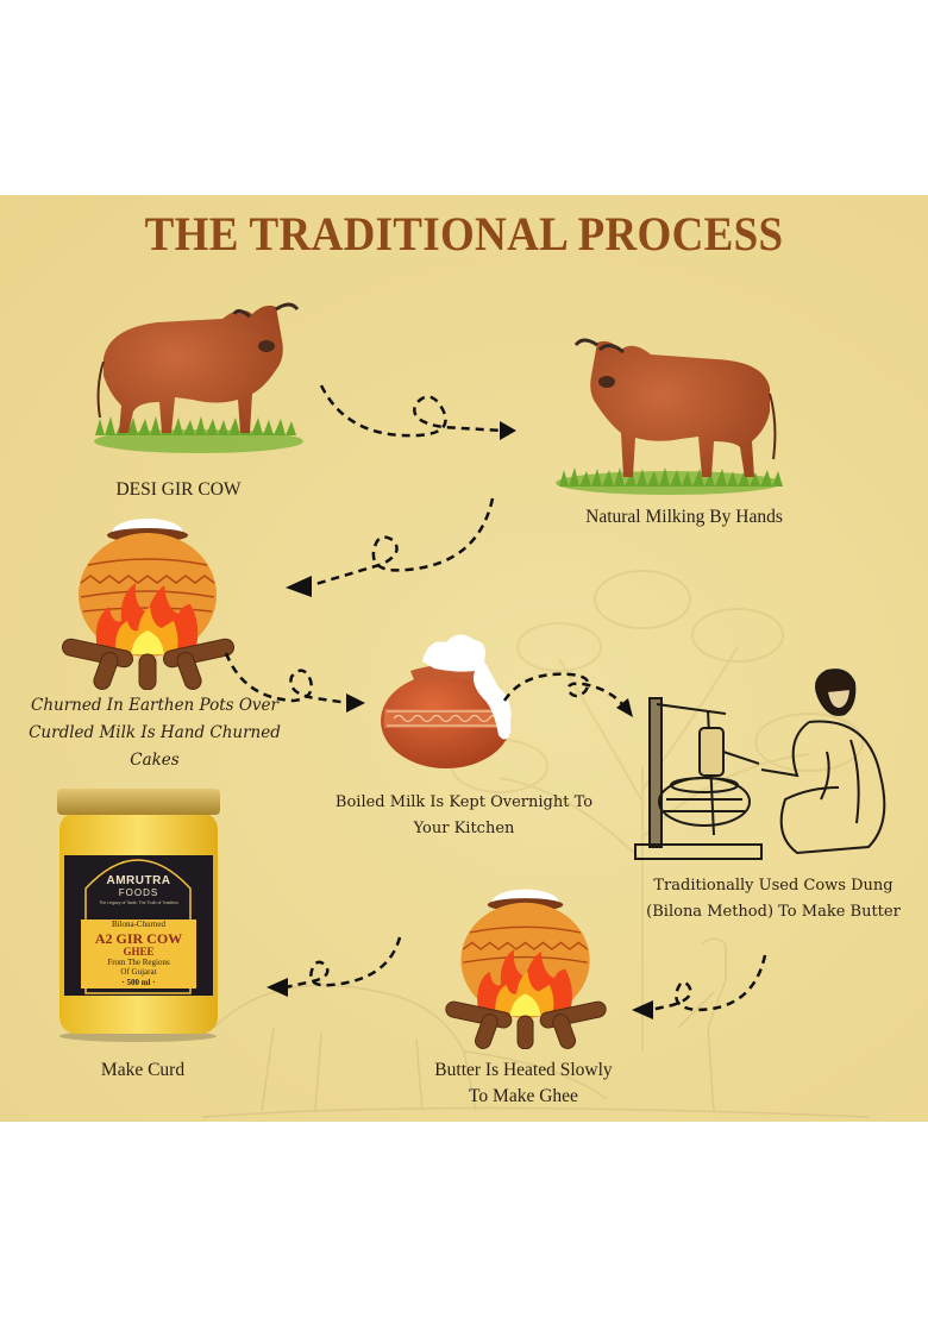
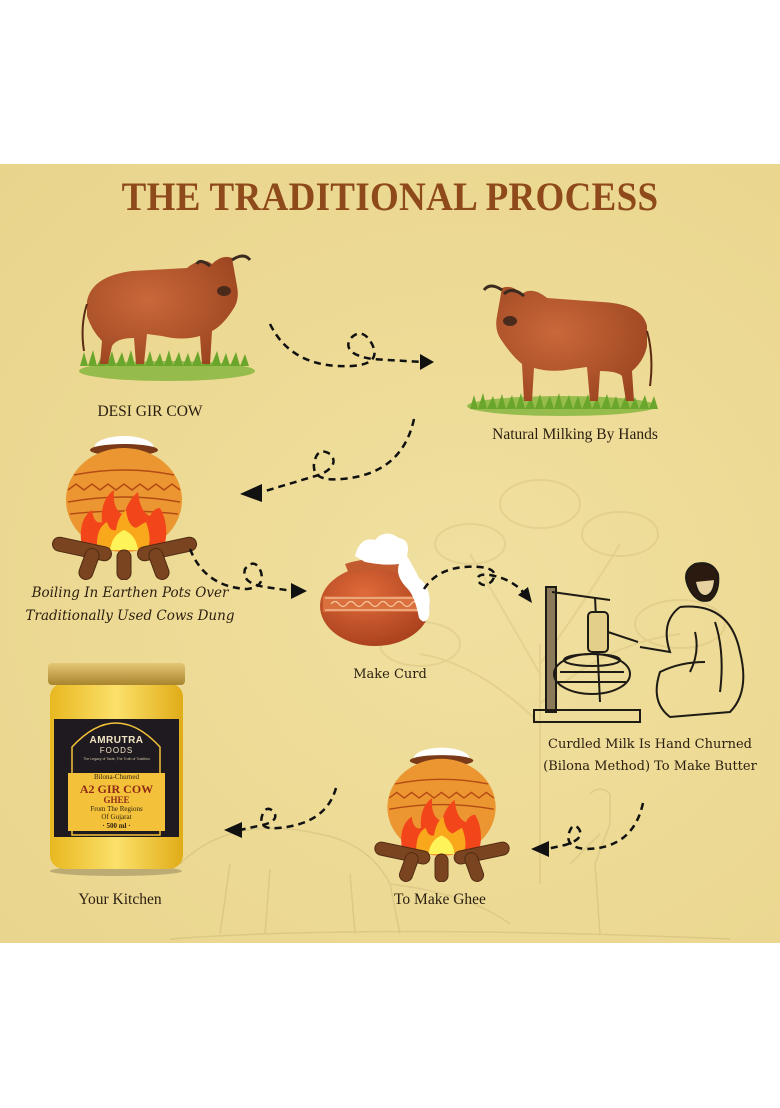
  THE TRADITIONAL PROCESS
  DESI GIR COW
  Natural Milking By Hands
- Churned In Earthen Pots Over
+ Boiling In Earthen Pots Over
- Curdled Milk Is Hand Churned
+ Traditionally Used Cows Dung
- Cakes
- Boiled Milk Is Kept Overnight To
- Your Kitchen
+ Make Curd
- Traditionally Used Cows Dung
+ Curdled Milk Is Hand Churned
  (Bilona Method) To Make Butter
- Butter Is Heated Slowly
  To Make Ghee
  AMRUTRA
  FOODS
  Bilona-Churned
  A2 GIR COW
  GHEE
  From The Regions
  Of Gujarat
  · 500 ml ·
- Make Curd
+ Your Kitchen
